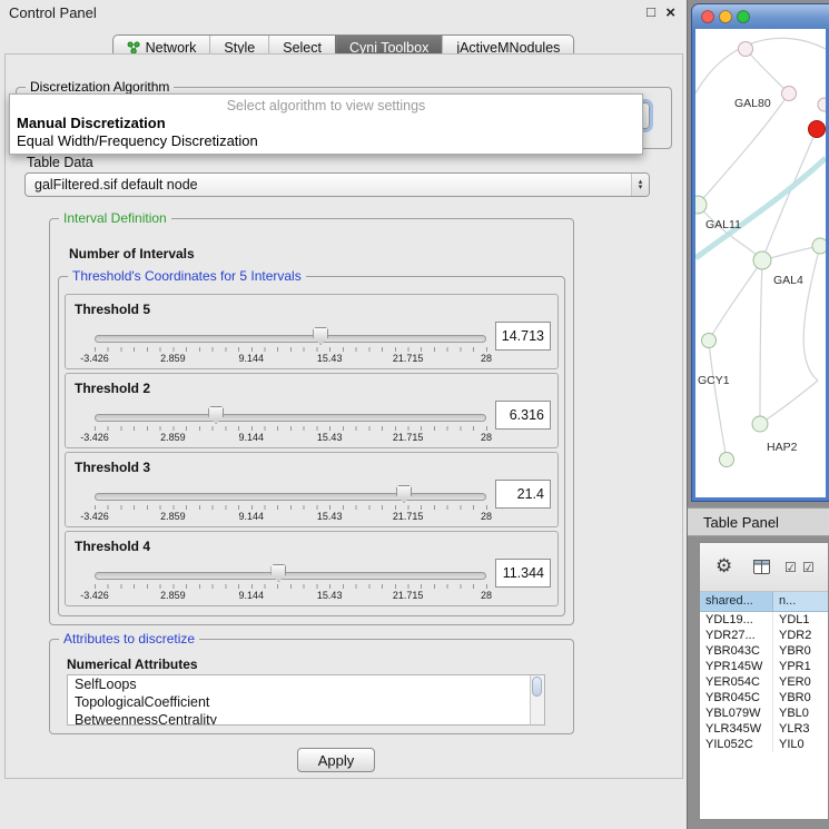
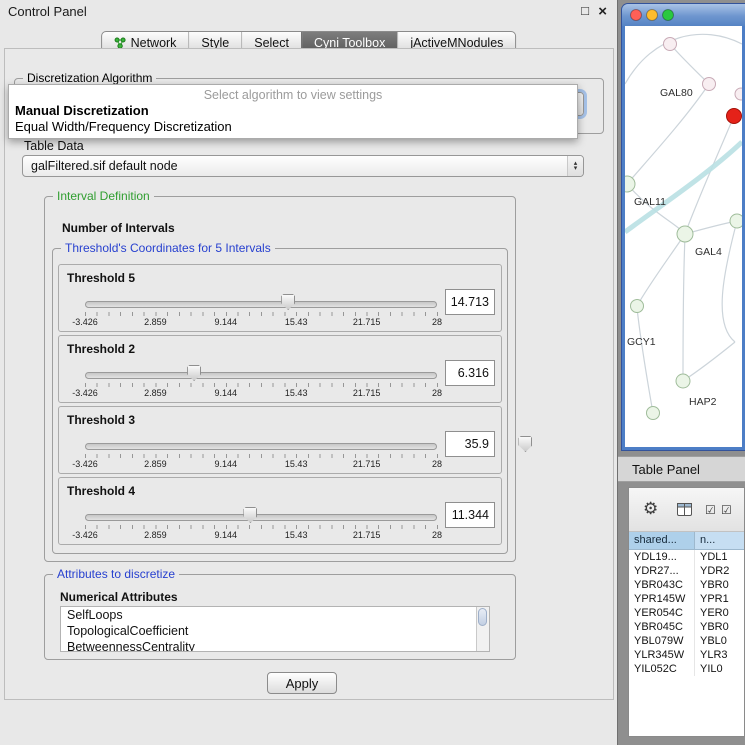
  Control Panel
  □
  ×
  Network
  Style
  Select
  Cyni Toolbox
  jActiveMNodules
  Discretization Algorithm
  Select algorithm to view settings
  Manual Discretization
  Equal Width/Frequency Discretization
  Table Data
  galFiltered.sif default node
  Interval Definition
  Number of Intervals
  Threshold's Coordinates for 5 Intervals
  Threshold 5
  -3.426
  2.859
  9.144
  15.43
  21.715
  28
  14.713
  Threshold 2
  -3.426
  2.859
  9.144
  15.43
  21.715
  28
  6.316
  Threshold 3
  -3.426
  2.859
  9.144
  15.43
  21.715
  28
- 21.4
+ 35.9
  Threshold 4
  -3.426
  2.859
  9.144
  15.43
  21.715
  28
  11.344
  Attributes to discretize
  Numerical Attributes
  SelfLoops
  TopologicalCoefficient
  BetweennessCentrality
  Apply
  GAL80
  GAL11
  GAL4
  GCY1
  HAP2
  Table Panel
  ⚙
  ☑
  ☑
  shared...
  n...
  YDL19...
  YDL1
  YDR27...
  YDR2
  YBR043C
  YBR0
  YPR145W
  YPR1
  YER054C
  YER0
  YBR045C
  YBR0
  YBL079W
  YBL0
  YLR345W
  YLR3
  YIL052C
  YIL0
